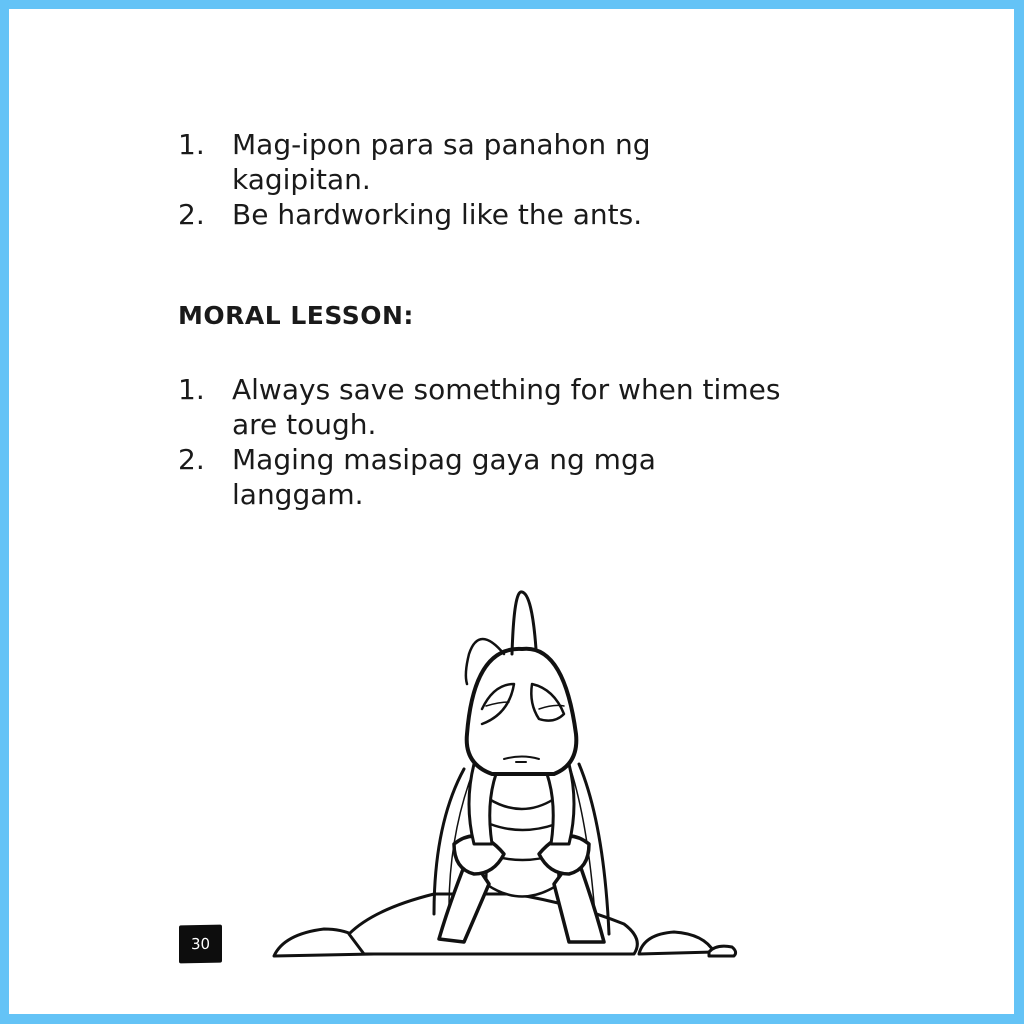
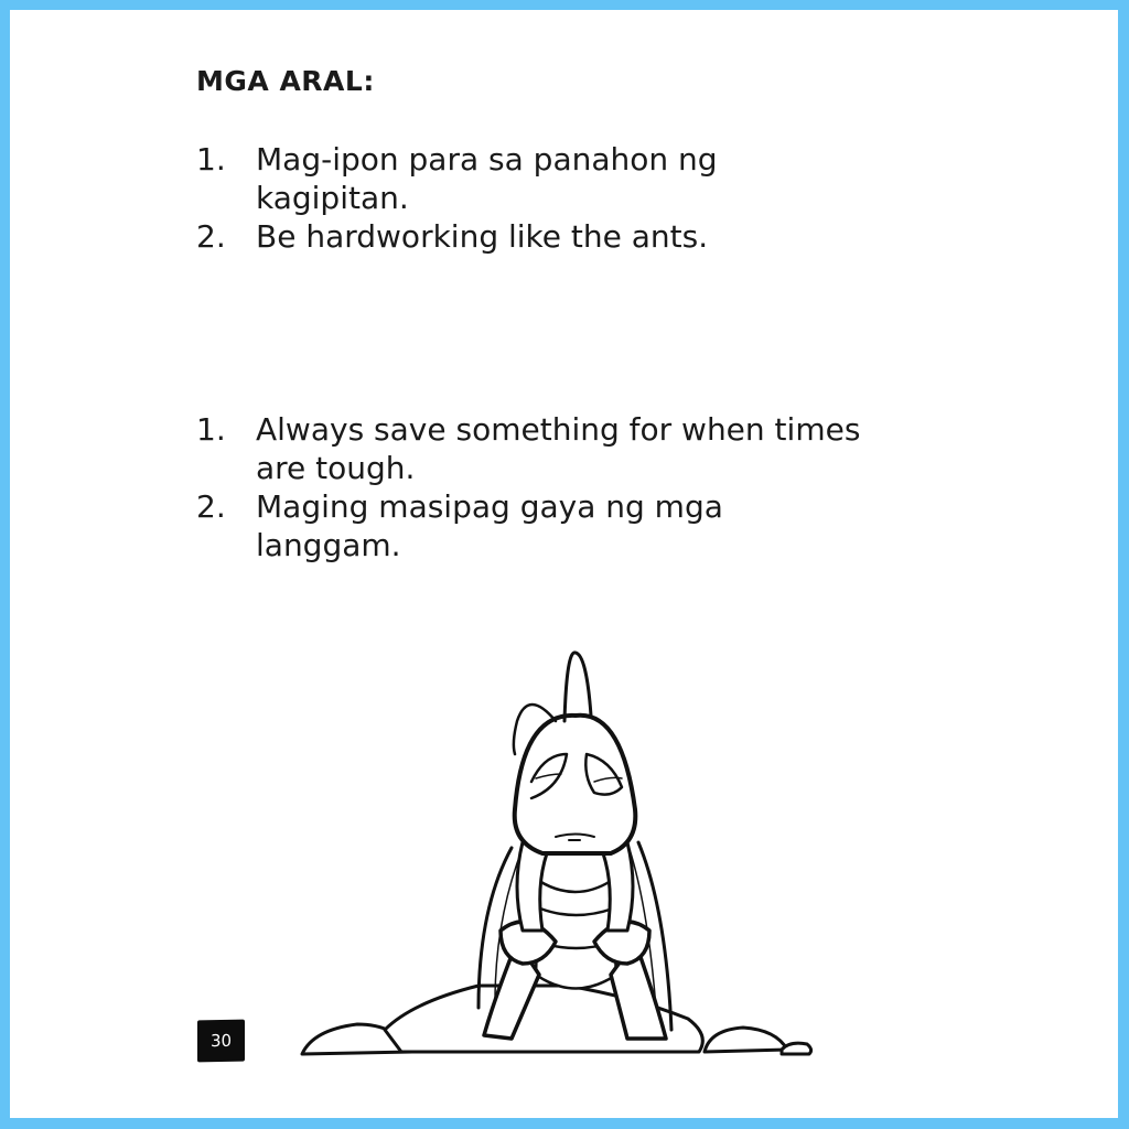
+ MGA ARAL:
  1.
  Mag-ipon para sa panahon ng kagipitan.
  2.
  Be hardworking like the ants.
- MORAL LESSON:
  1.
  Always save something for when times are tough.
  2.
  Maging masipag gaya ng mga langgam.
